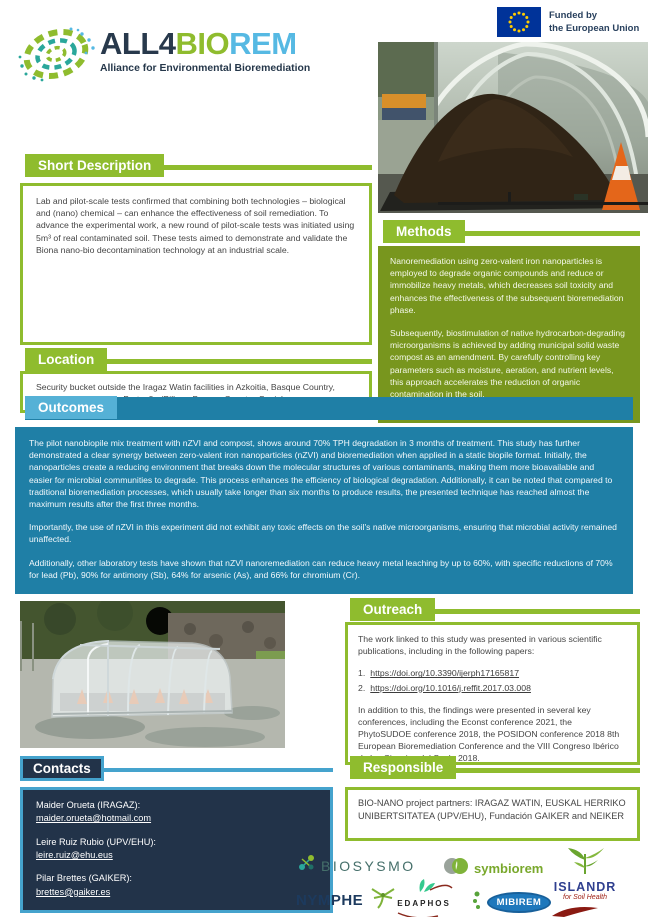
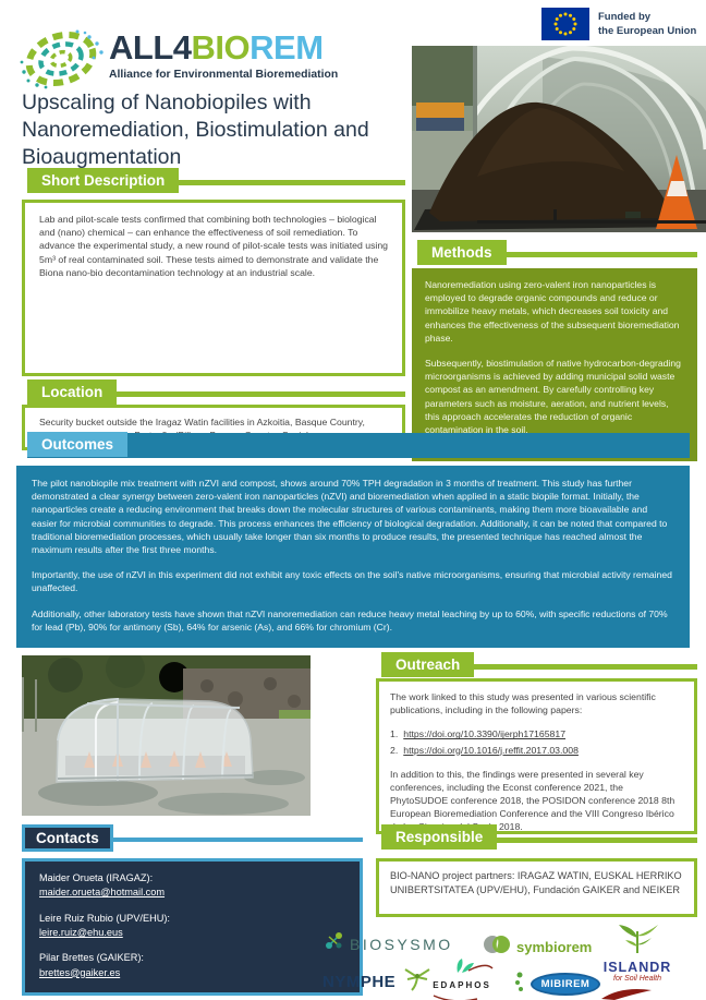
  ALL4BIOREM
  Alliance for Environmental Bioremediation
  Funded by
  the European Union
+ Upscaling of Nanobiopiles with Nanoremediation, Biostimulation and Bioaugmentation
  Short Description
- Lab and pilot-scale tests confirmed that combining both technologies – biological and (nano) chemical – can enhance the effectiveness of soil remediation. To advance the experimental work, a new round of pilot-scale tests was initiated using 5m³ of real contaminated soil. These tests aimed to demonstrate and validate the Biona nano-bio decontamination technology at an industrial scale.
+ Lab and pilot-scale tests confirmed that combining both technologies – biological and (nano) chemical – can enhance the effectiveness of soil remediation. To advance the experimental study, a new round of pilot-scale tests was initiated using 5m³ of real contaminated soil. These tests aimed to demonstrate and validate the Biona nano-bio decontamination technology at an industrial scale.
  Location
  Methods
  Nanoremediation using zero-valent iron nanoparticles is employed to degrade organic compounds and reduce or immobilize heavy metals, which decreases soil toxicity and enhances the effectiveness of the subsequent bioremediation phase.
  Subsequently, biostimulation of native hydrocarbon-degrading microorganisms is achieved by adding municipal solid waste compost as an amendment. By carefully controlling key parameters such as moisture, aeration, and nutrient levels, this approach accelerates the reduction of organic contamination in the soil.
  Outcomes
  The pilot nanobiopile mix treatment with nZVI and compost, shows around 70% TPH degradation in 3 months of treatment. This study has further demonstrated a clear synergy between zero-valent iron nanoparticles (nZVI) and bioremediation when applied in a static biopile format. Initially, the nanoparticles create a reducing environment that breaks down the molecular structures of various contaminants, making them more bioavailable and easier for microbial communities to degrade. This process enhances the efficiency of biological degradation. Additionally, it can be noted that compared to traditional bioremediation processes, which usually take longer than six months to produce results, the presented technique has reached almost the maximum results after the first three months.
  Importantly, the use of nZVI in this experiment did not exhibit any toxic effects on the soil's native microorganisms, ensuring that microbial activity remained unaffected.
  Additionally, other laboratory tests have shown that nZVI nanoremediation can reduce heavy metal leaching by up to 60%, with specific reductions of 70% for lead (Pb), 90% for antimony (Sb), 64% for arsenic (As), and 66% for chromium (Cr).
  Outreach
  The work linked to this study was presented in various scientific publications, including in the following papers:
  1.
  https://doi.org/10.3390/ijerph17165817
  2.
  https://doi.org/10.1016/j.reffit.2017.03.008
  In addition to this, the findings were presented in several key conferences, including the Econst conference 2021, the PhytoSUDOE conference 2018, the POSIDON conference 2018 8th European Bioremediation Conference and the VIII Congreso Ibérico 2018.
  Contacts
  Maider Orueta (IRAGAZ):
  maider.orueta@hotmail.com
  Leire Ruiz Rubio (UPV/EHU):
  leire.ruiz@ehu.eus
  Pilar Brettes (GAIKER):
  brettes@gaiker.es
  Responsible
  BIO-NANO project partners: IRAGAZ WATIN, EUSKAL HERRIKO UNIBERTSITATEA (UPV/EHU), Fundación GAIKER and NEIKER
  BIOSYSMO
  symbiorem
  NYMPHE
  EDAPHOS
  MIBIREM
  ISLANDR
